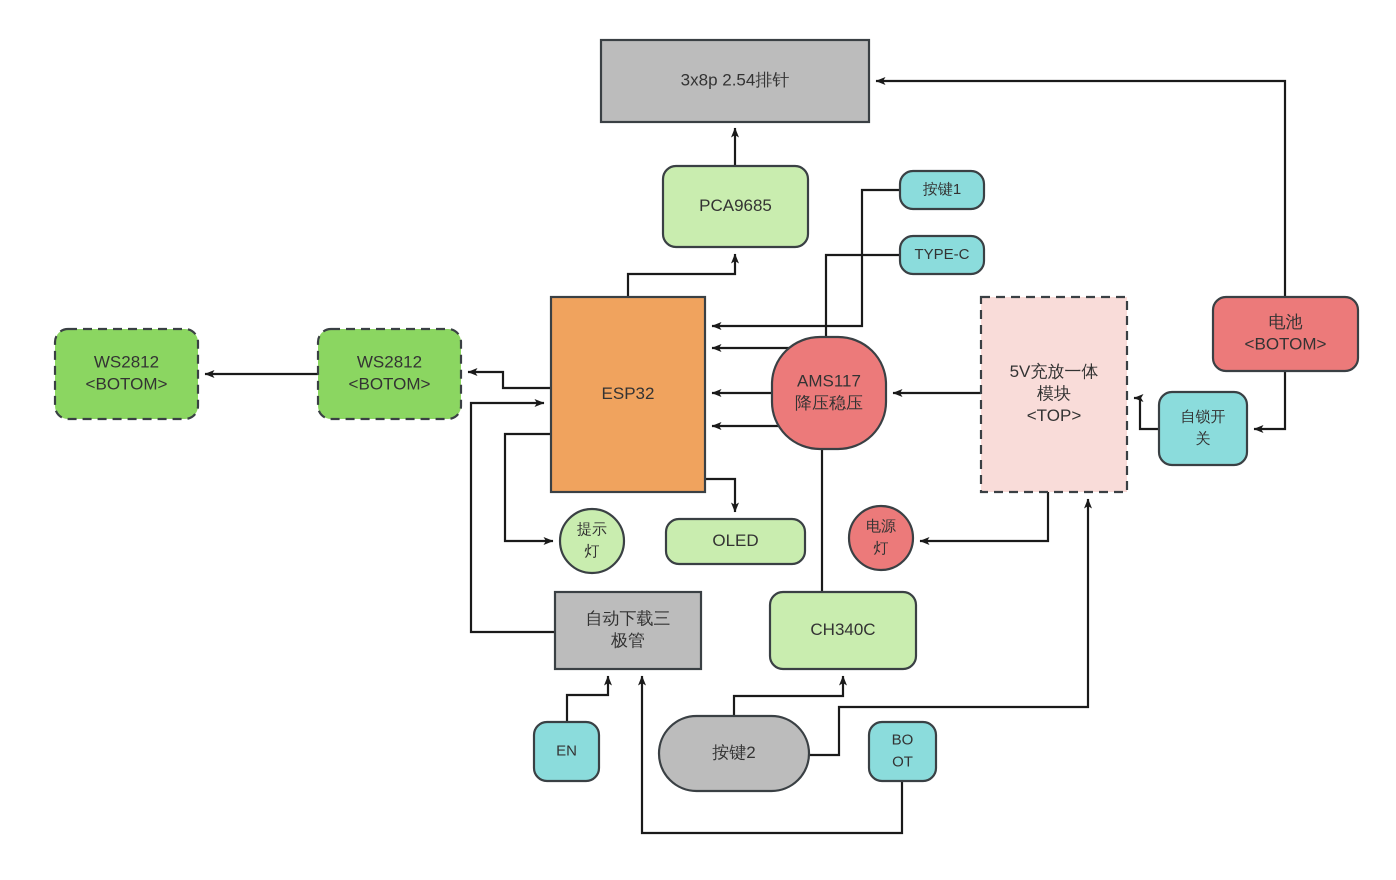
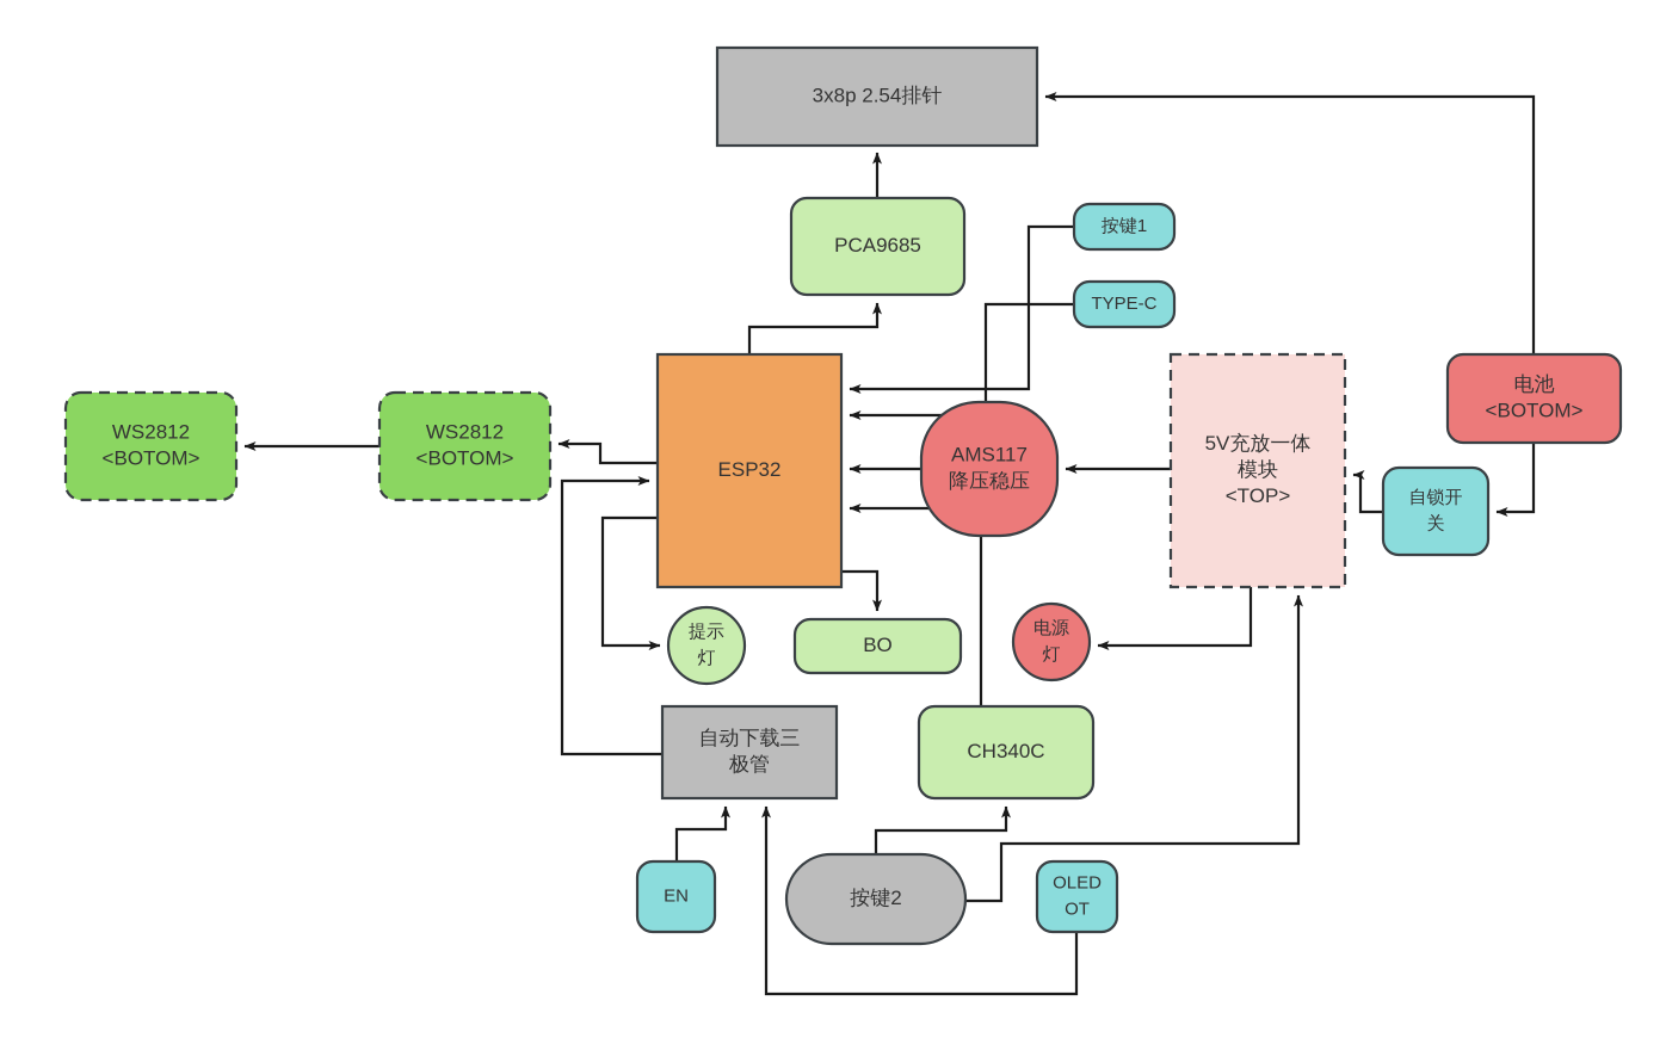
  3x8p 2.54排针
  PCA9685
  按键1
  TYPE-C
  ESP32
  WS2812
  <BOTOM>
  WS2812
  <BOTOM>
  AMS117
  降压稳压
  5V充放一体
  模块
  <TOP>
  电池
  <BOTOM>
  自锁开
  关
  提示
  灯
- OLED
+ BO
  电源
  灯
  自动下载三
  极管
  CH340C
  EN
  按键2
- BO
+ OLED
  OT
